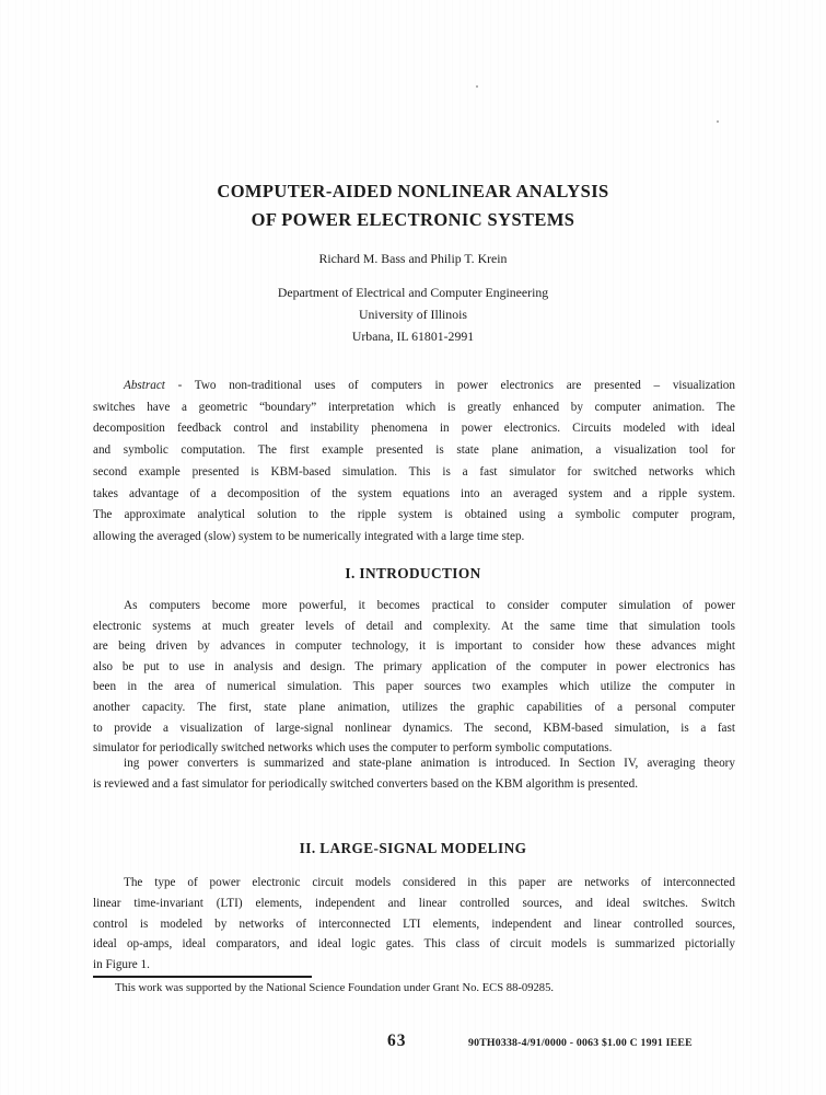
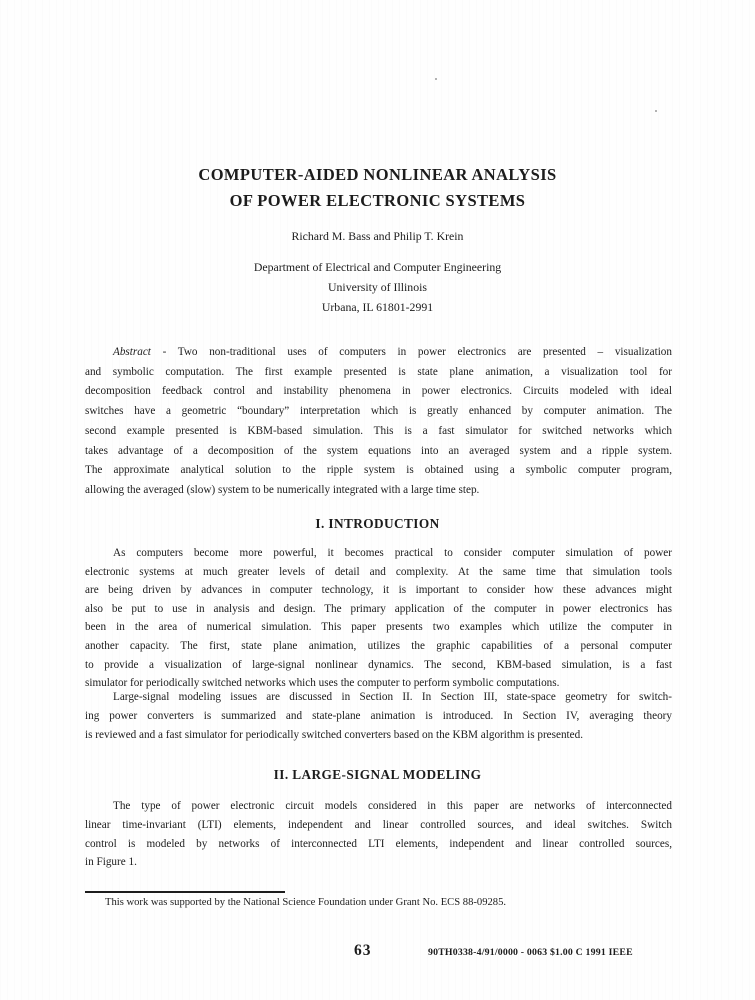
  COMPUTER-AIDED NONLINEAR ANALYSIS
  OF POWER ELECTRONIC SYSTEMS
  Richard M. Bass and Philip T. Krein
  Department of Electrical and Computer Engineering
  University of Illinois
  Urbana, IL 61801-2991
  Abstract - Two non-traditional uses of computers in power electronics are presented – visualization
- switches have a geometric “boundary” interpretation which is greatly enhanced by computer animation. The
+ and symbolic computation. The first example presented is state plane animation, a visualization tool for
  decomposition feedback control and instability phenomena in power electronics. Circuits modeled with ideal
- and symbolic computation. The first example presented is state plane animation, a visualization tool for
+ switches have a geometric “boundary” interpretation which is greatly enhanced by computer animation. The
  second example presented is KBM-based simulation. This is a fast simulator for switched networks which
  takes advantage of a decomposition of the system equations into an averaged system and a ripple system.
  The approximate analytical solution to the ripple system is obtained using a symbolic computer program,
  allowing the averaged (slow) system to be numerically integrated with a large time step.
  I. INTRODUCTION
  As computers become more powerful, it becomes practical to consider computer simulation of power
  electronic systems at much greater levels of detail and complexity. At the same time that simulation tools
  are being driven by advances in computer technology, it is important to consider how these advances might
  also be put to use in analysis and design. The primary application of the computer in power electronics has
- been in the area of numerical simulation. This paper sources two examples which utilize the computer in
+ been in the area of numerical simulation. This paper presents two examples which utilize the computer in
  another capacity. The first, state plane animation, utilizes the graphic capabilities of a personal computer
  to provide a visualization of large-signal nonlinear dynamics. The second, KBM-based simulation, is a fast
  simulator for periodically switched networks which uses the computer to perform symbolic computations.
+ Large-signal modeling issues are discussed in Section II. In Section III, state-space geometry for switch-
  ing power converters is summarized and state-plane animation is introduced. In Section IV, averaging theory
  is reviewed and a fast simulator for periodically switched converters based on the KBM algorithm is presented.
  II. LARGE-SIGNAL MODELING
  The type of power electronic circuit models considered in this paper are networks of interconnected
  linear time-invariant (LTI) elements, independent and linear controlled sources, and ideal switches. Switch
  control is modeled by networks of interconnected LTI elements, independent and linear controlled sources,
- ideal op-amps, ideal comparators, and ideal logic gates. This class of circuit models is summarized pictorially
  in Figure 1.
  This work was supported by the National Science Foundation under Grant No. ECS 88-09285.
  63
  90TH0338-4/91/0000 - 0063 $1.00 C 1991 IEEE
